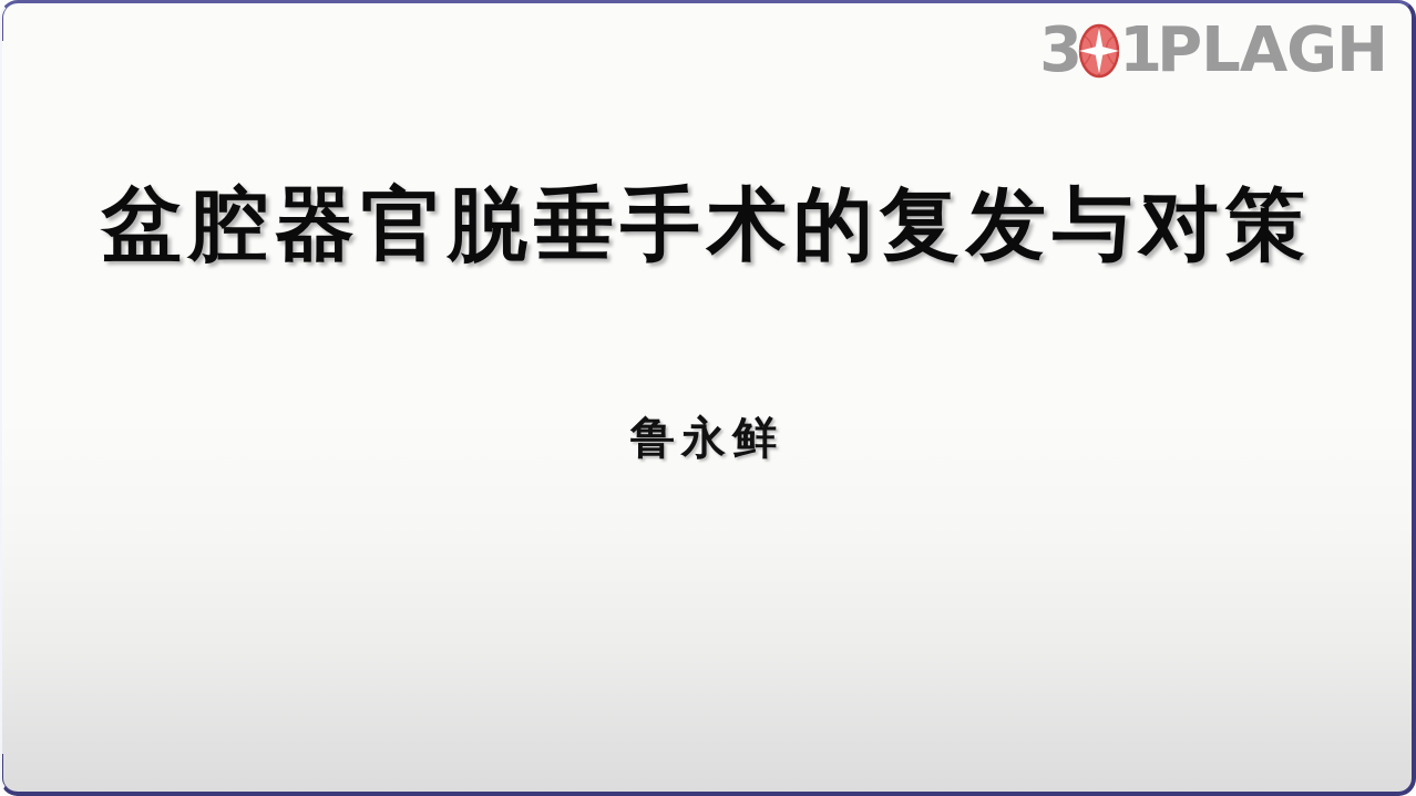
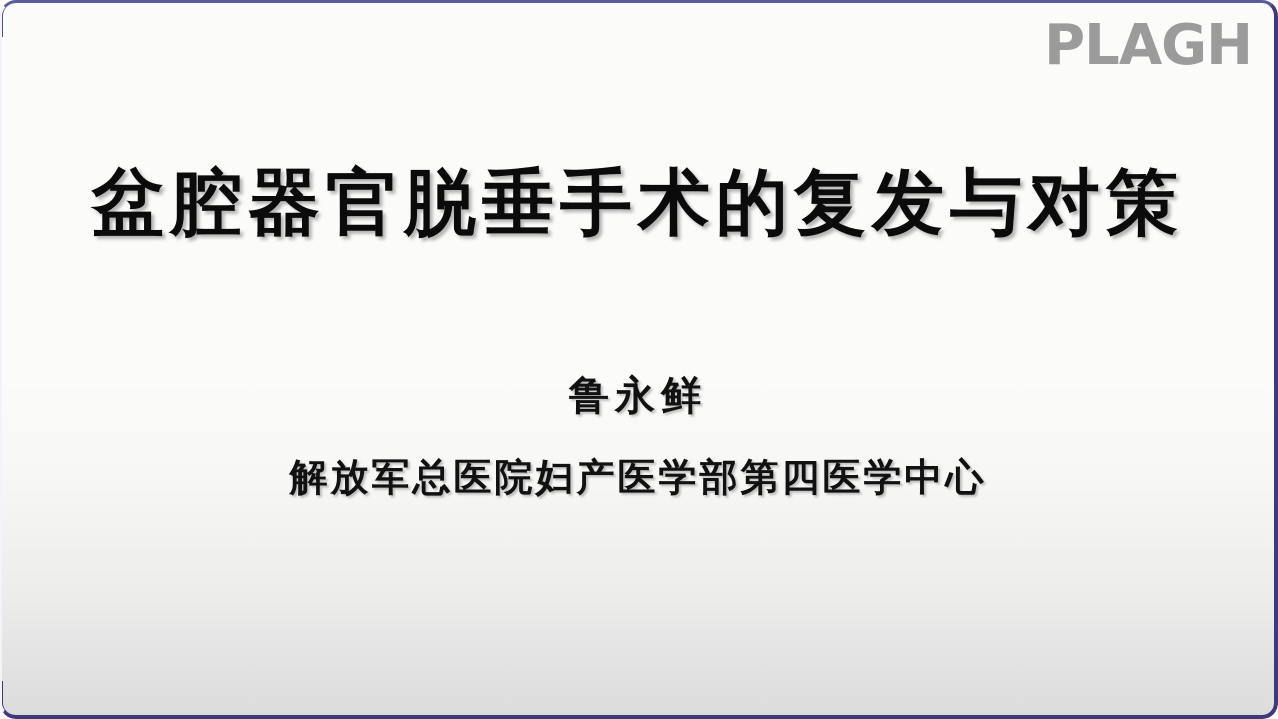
- 3
- 1
  PLAGH
  盆腔器官脱垂手术的复发与对策
  鲁永鲜
+ 解放军总医院妇产医学部第四医学中心
